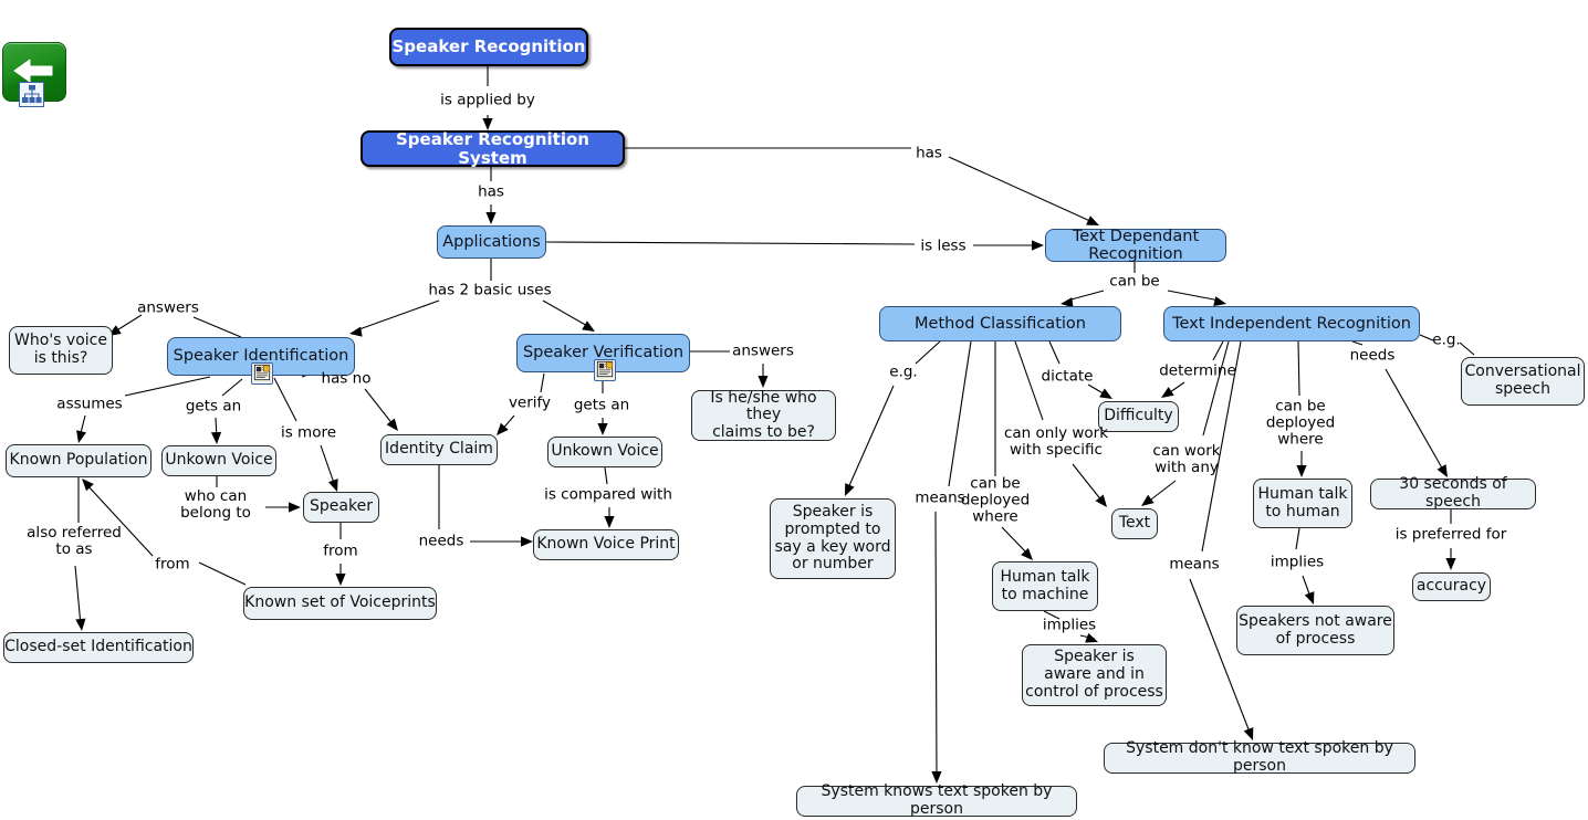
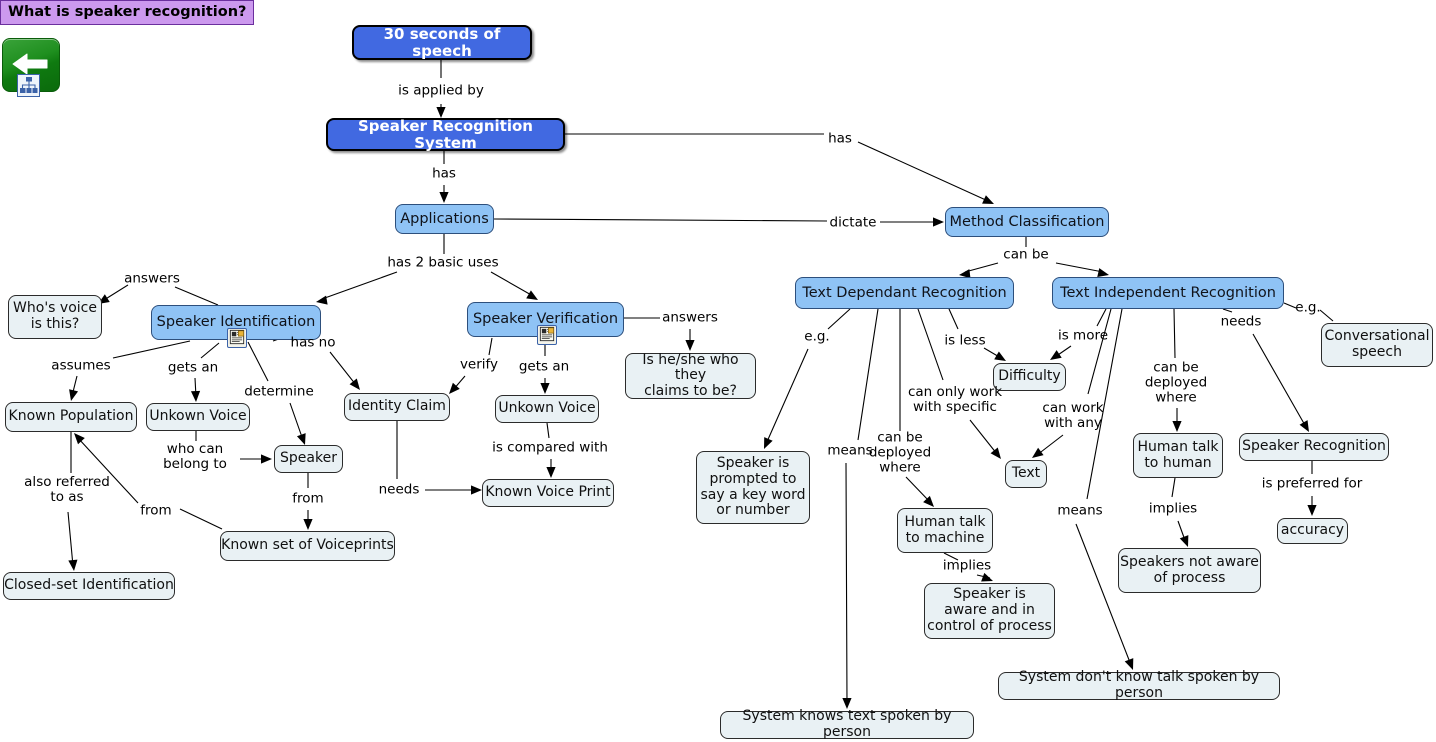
+ What is speaker recognition?
- Speaker Recognition
+ 30 seconds of speech
  Speaker Recognition System
  Applications
- Text Dependant Recognition
+ Method Classification
  Speaker Identification
  Speaker Verification
- Method Classification
+ Text Dependant Recognition
  Text Independent Recognition
  Who's voice
  is this?
  Known Population
  Unkown Voice
  Speaker
  Identity Claim
  Closed-set Identification
  Known set of Voiceprints
  Is he/she who they
  claims to be?
  Unkown Voice
  Known Voice Print
  Speaker is
  prompted to
  say a key word
  or number
  Human talk
  to machine
  Speaker is
  aware and in
  control of process
  System knows text spoken by person
  Difficulty
  Text
  Human talk
  to human
  Speakers not aware
  of process
- System don't know text spoken by person
+ System don't know talk spoken by person
- 30 seconds of speech
+ Speaker Recognition
  accuracy
  Conversational
  speech
  is applied by
  has
  has
- is less
+ dictate
  has 2 basic uses
  answers
  can be
  assumes
  gets an
- is more
+ determine
  has no
  who can
  belong to
  also referred
  to as
  from
  from
  verify
  gets an
  answers
  is compared with
  needs
  e.g.
  means
  can be
  deployed
  where
  can only work
  with specific
- dictate
+ is less
- determine
+ is more
  can work
  with any
  can be
  deployed
  where
  means
  needs
  e.g.
  implies
  implies
  is preferred for
